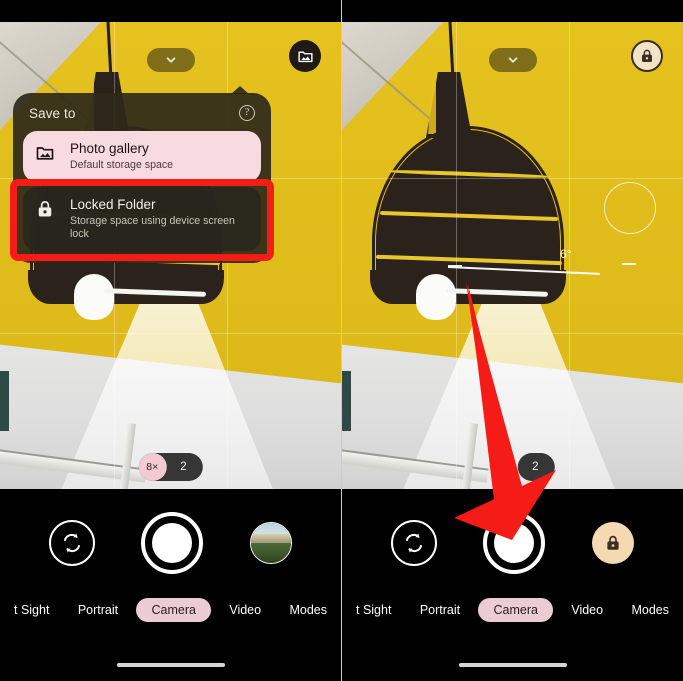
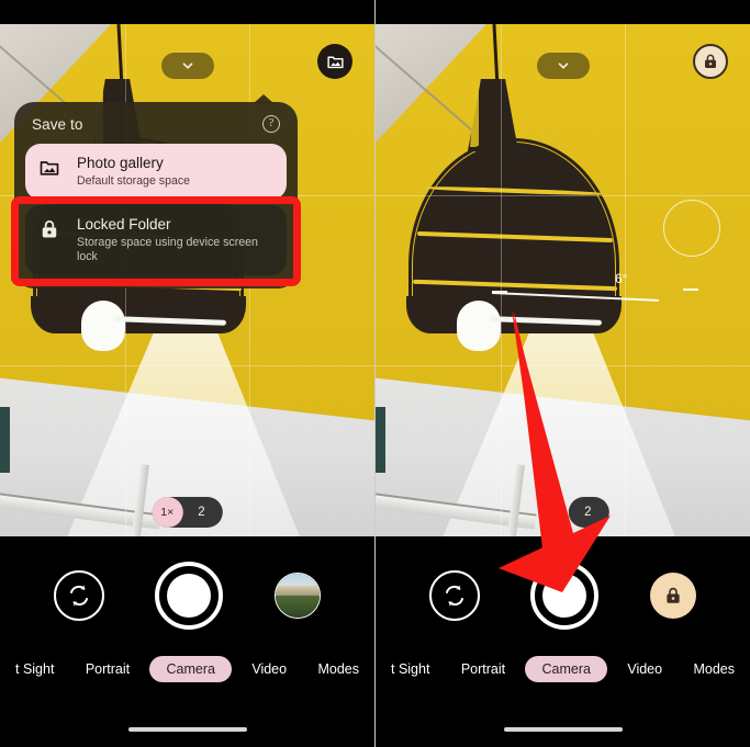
- 8×
+ 1×
  2
  Save to
  ?
  Photo gallery
  Default storage space
  Locked Folder
  Storage space using device screen lock
  t Sight
  Portrait
  Camera
  Video
  Modes
  6°
  2
  t Sight
  Portrait
  Camera
  Video
  Modes
